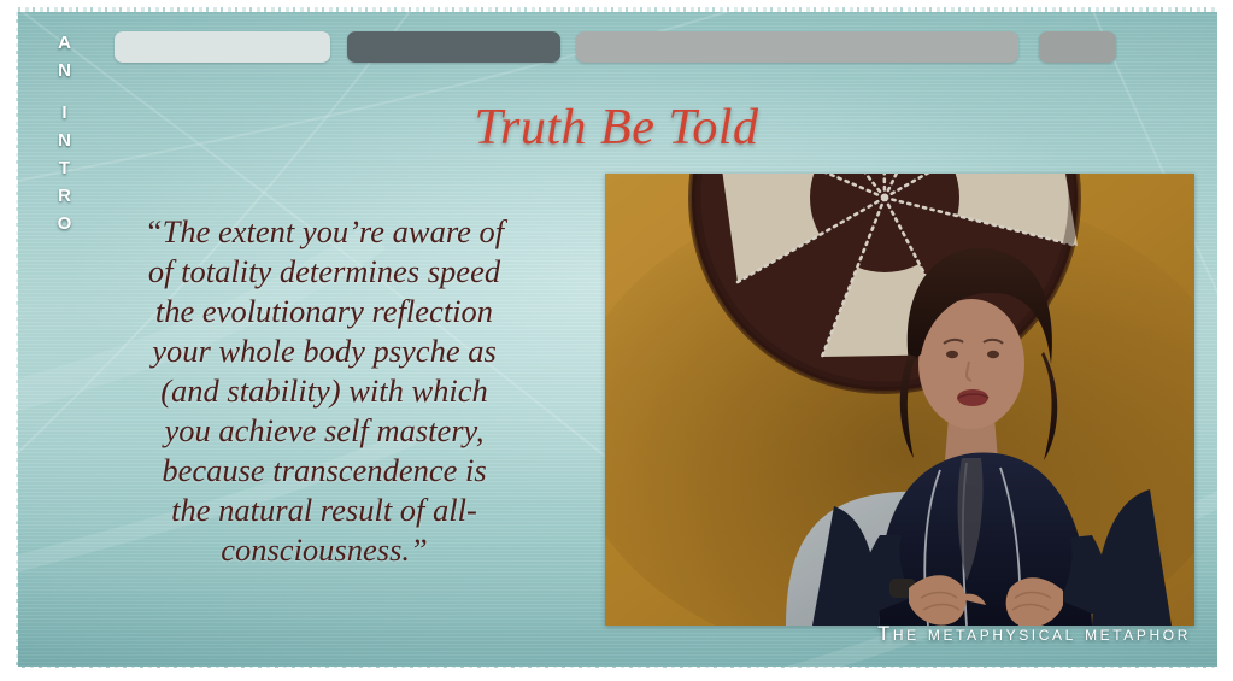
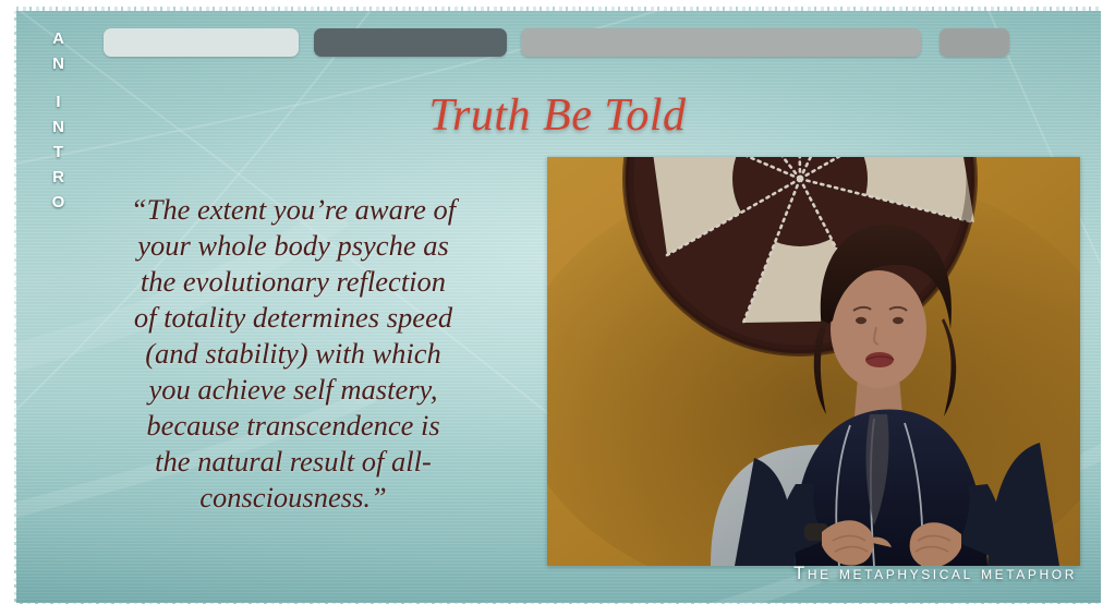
  A
  N
  I
  N
  T
  R
  O
  Truth Be Told
  “The extent you’re aware of
- of totality determines speed
+ your whole body psyche as
  the evolutionary reflection
- your whole body psyche as
+ of totality determines speed
  (and stability) with which
  you achieve self mastery,
  because transcendence is
  the natural result of all-
  consciousness.”
  The metaphysical metaphor
